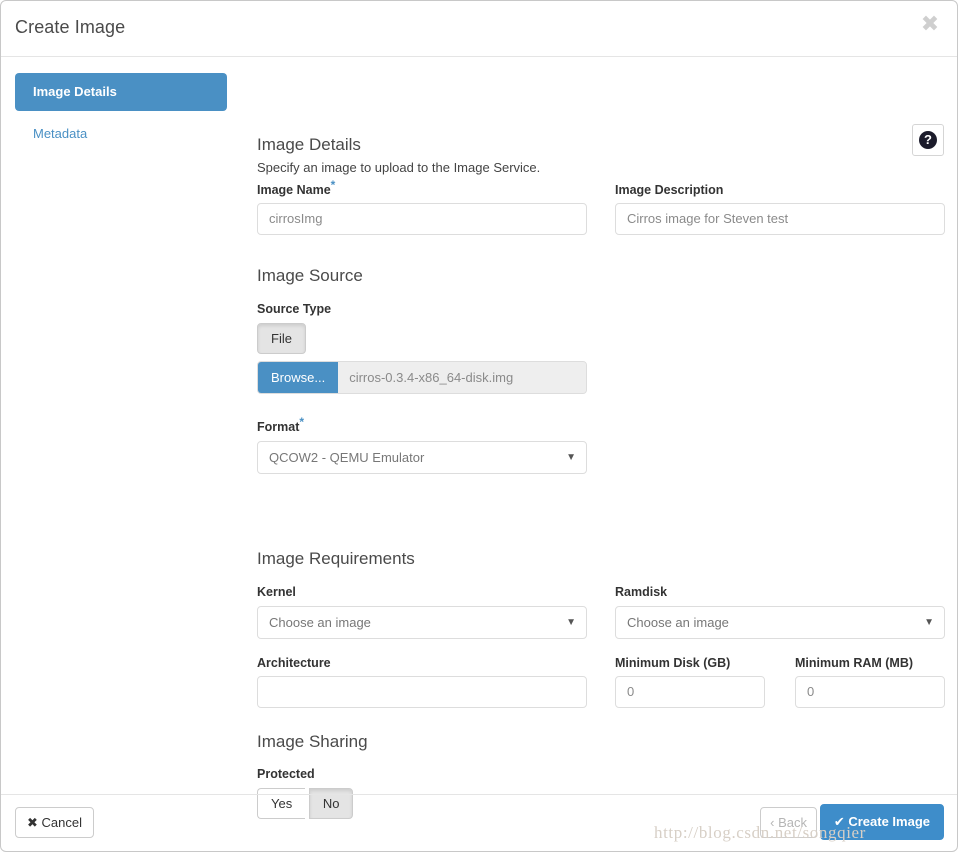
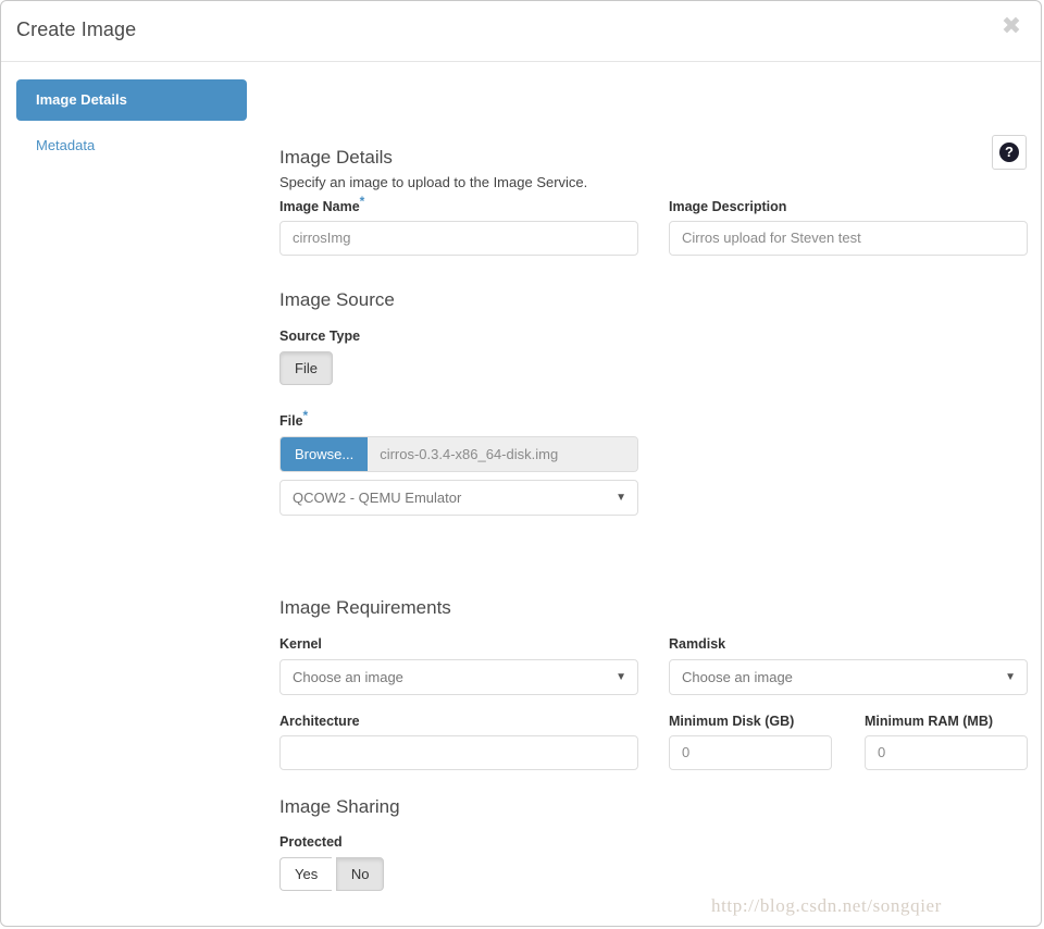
  Create Image
  ✖
  Image Details
  Metadata
  ?
  Image Details
  Specify an image to upload to the Image Service.
  Image Name*
  cirrosImg
  Image Description
- Cirros image for Steven test
+ Cirros upload for Steven test
  Image Source
  Source Type
  File
+ File*
  Browse...
  cirros-0.3.4-x86_64-disk.img
- Format*
  QCOW2 - QEMU Emulator
  ▼
  Image Requirements
  Kernel
  Choose an image
  ▼
  Ramdisk
  Choose an image
  ▼
  Architecture
  Minimum Disk (GB)
  0
  Minimum RAM (MB)
  0
  Image Sharing
  Protected
  Yes No
- ✖ Cancel
- ‹ Back
- ✔ Create Image
  http://blog.csdn.net/songqier
